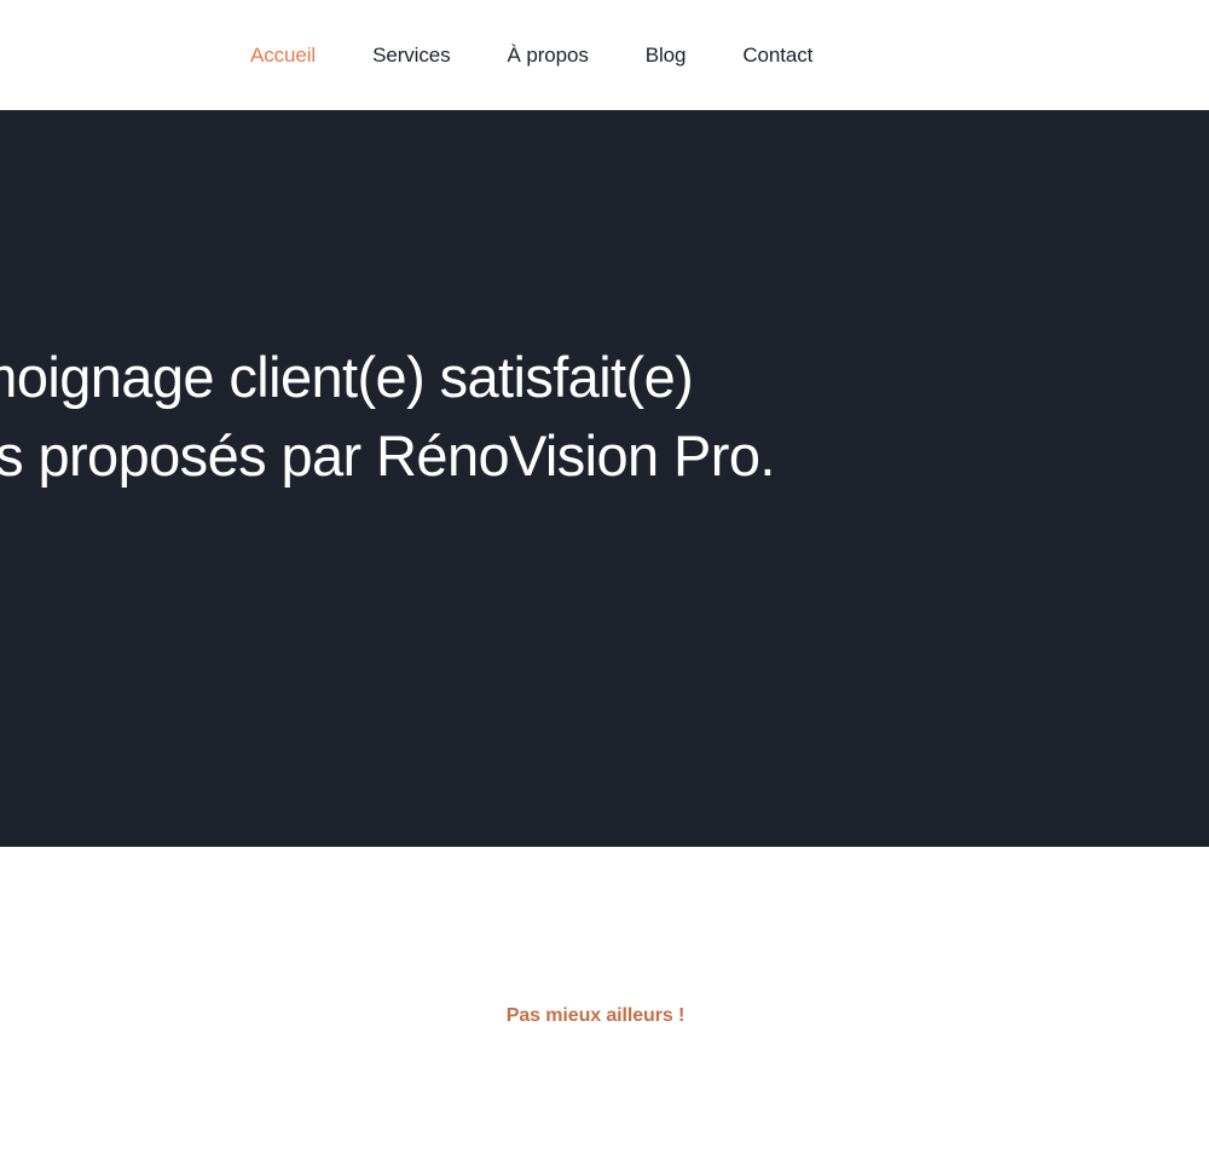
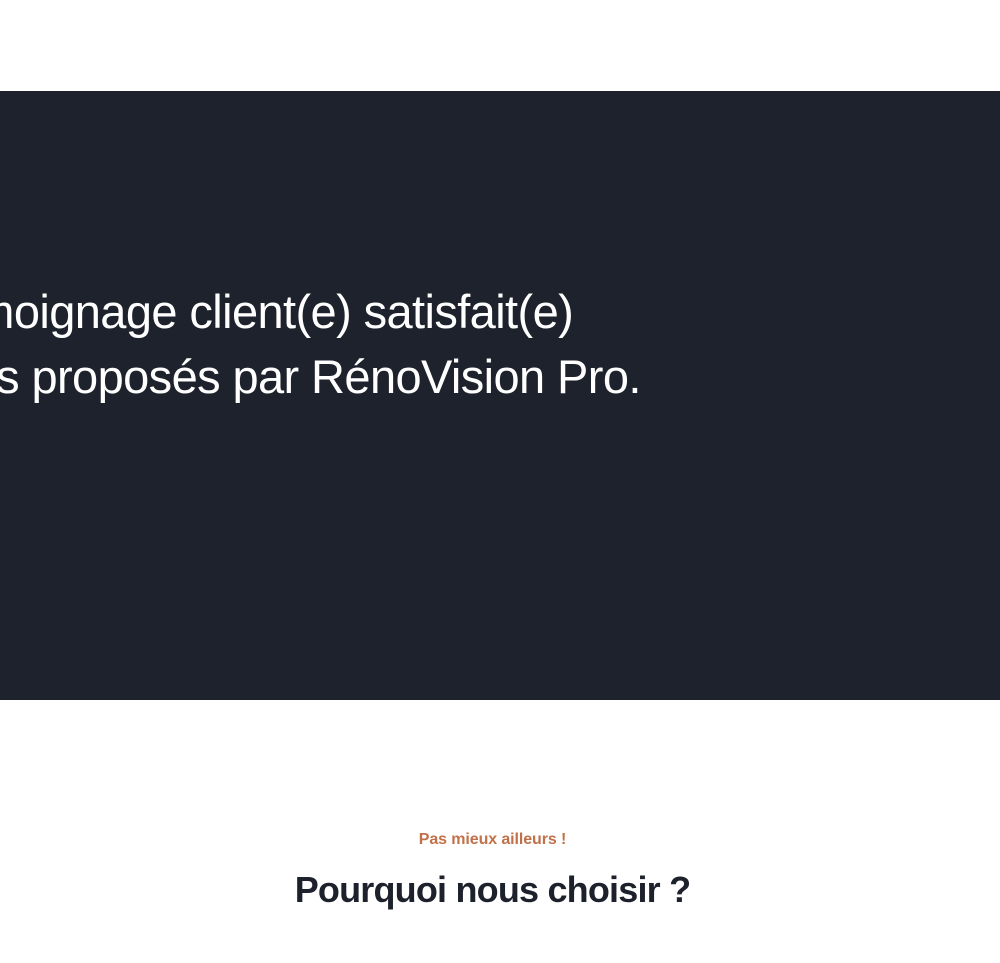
- Accueil
- Services
- À propos
- Blog
- Contact
  oignage client(e) satisfait(e)
  s proposés par RénoVision Pro.
  Pas mieux ailleurs !
+ Pourquoi nous choisir ?
